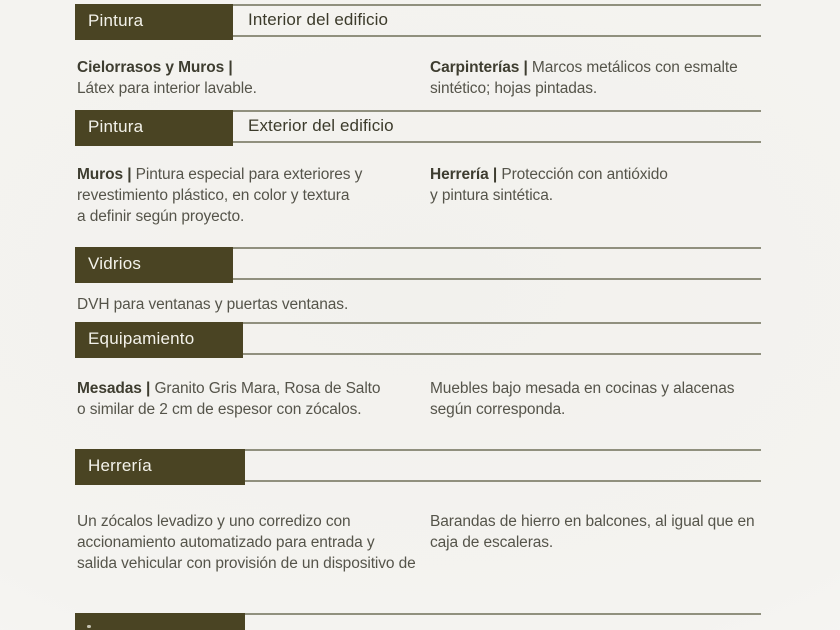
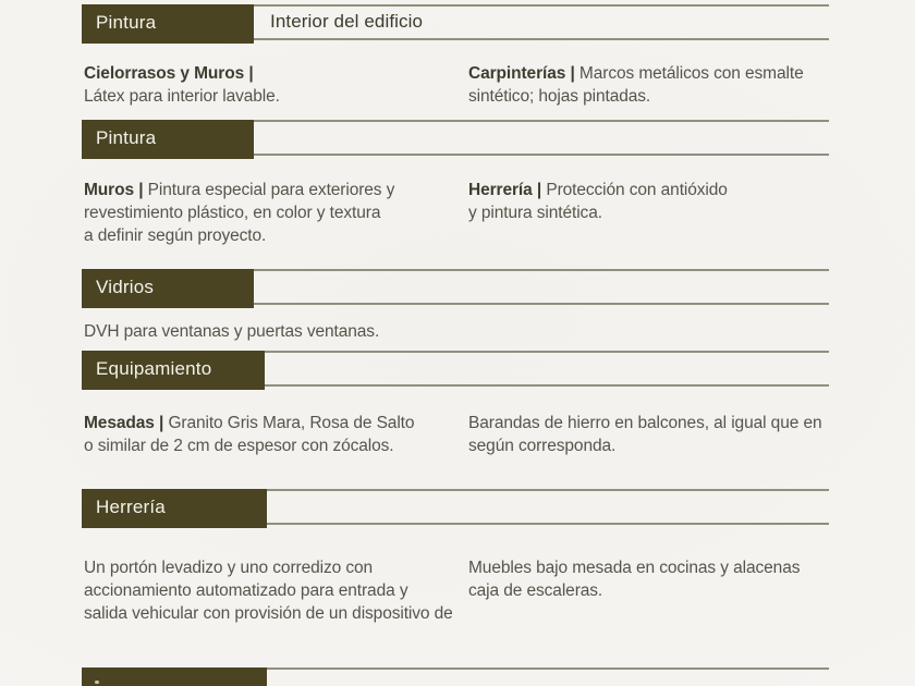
  Pintura
  Interior del edificio
  Cielorrasos y Muros |
  Látex para interior lavable.
  Carpinterías | Marcos metálicos con esmalte
  sintético; hojas pintadas.
  Pintura
- Exterior del edificio
  Muros | Pintura especial para exteriores y
  revestimiento plástico, en color y textura
  a definir según proyecto.
  Herrería | Protección con antióxido
  y pintura sintética.
  Vidrios
  DVH para ventanas y puertas ventanas.
  Equipamiento
  Mesadas | Granito Gris Mara, Rosa de Salto
  o similar de 2 cm de espesor con zócalos.
- Muebles bajo mesada en cocinas y alacenas
+ Barandas de hierro en balcones, al igual que en
  según corresponda.
  Herrería
- Un zócalos levadizo y uno corredizo con
+ Un portón levadizo y uno corredizo con
  accionamiento automatizado para entrada y
  salida vehicular con provisión de un dispositivo de
- Barandas de hierro en balcones, al igual que en
+ Muebles bajo mesada en cocinas y alacenas
  caja de escaleras.
